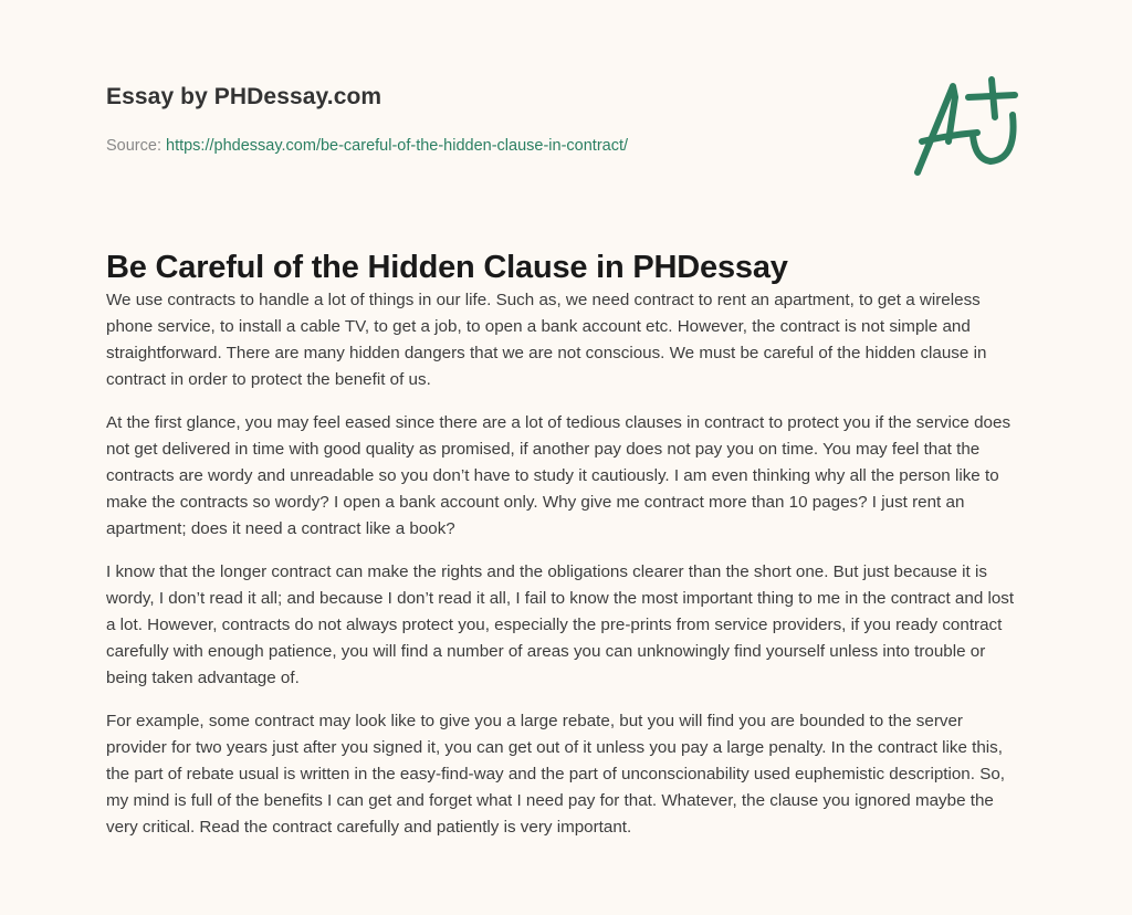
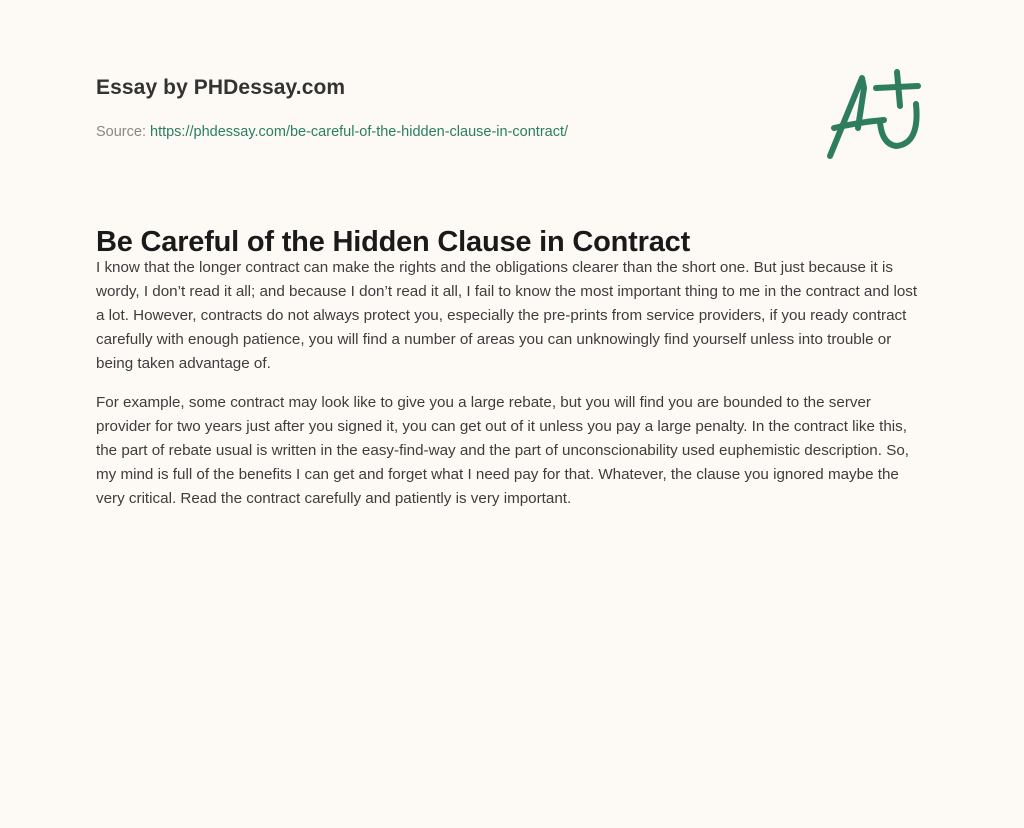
  Essay by PHDessay.com
  Source: https://phdessay.com/be-careful-of-the-hidden-clause-in-contract/
- Be Careful of the Hidden Clause in PHDessay
+ Be Careful of the Hidden Clause in Contract
- We use contracts to handle a lot of things in our life. Such as, we need contract to rent an apartment, to get a wireless phone service, to install a cable TV, to get a job, to open a bank account etc. However, the contract is not simple and straightforward. There are many hidden dangers that we are not conscious. We must be careful of the hidden clause in contract in order to protect the benefit of us.
- At the first glance, you may feel eased since there are a lot of tedious clauses in contract to protect you if the service does not get delivered in time with good quality as promised, if another pay does not pay you on time. You may feel that the contracts are wordy and unreadable so you don’t have to study it cautiously. I am even thinking why all the person like to make the contracts so wordy? I open a bank account only. Why give me contract more than 10 pages? I just rent an apartment; does it need a contract like a book?
  I know that the longer contract can make the rights and the obligations clearer than the short one. But just because it is wordy, I don’t read it all; and because I don’t read it all, I fail to know the most important thing to me in the contract and lost a lot. However, contracts do not always protect you, especially the pre-prints from service providers, if you ready contract carefully with enough patience, you will find a number of areas you can unknowingly find yourself unless into trouble or being taken advantage of.
  For example, some contract may look like to give you a large rebate, but you will find you are bounded to the server provider for two years just after you signed it, you can get out of it unless you pay a large penalty. In the contract like this, the part of rebate usual is written in the easy-find-way and the part of unconscionability used euphemistic description. So, my mind is full of the benefits I can get and forget what I need pay for that. Whatever, the clause you ignored maybe the very critical. Read the contract carefully and patiently is very important.
